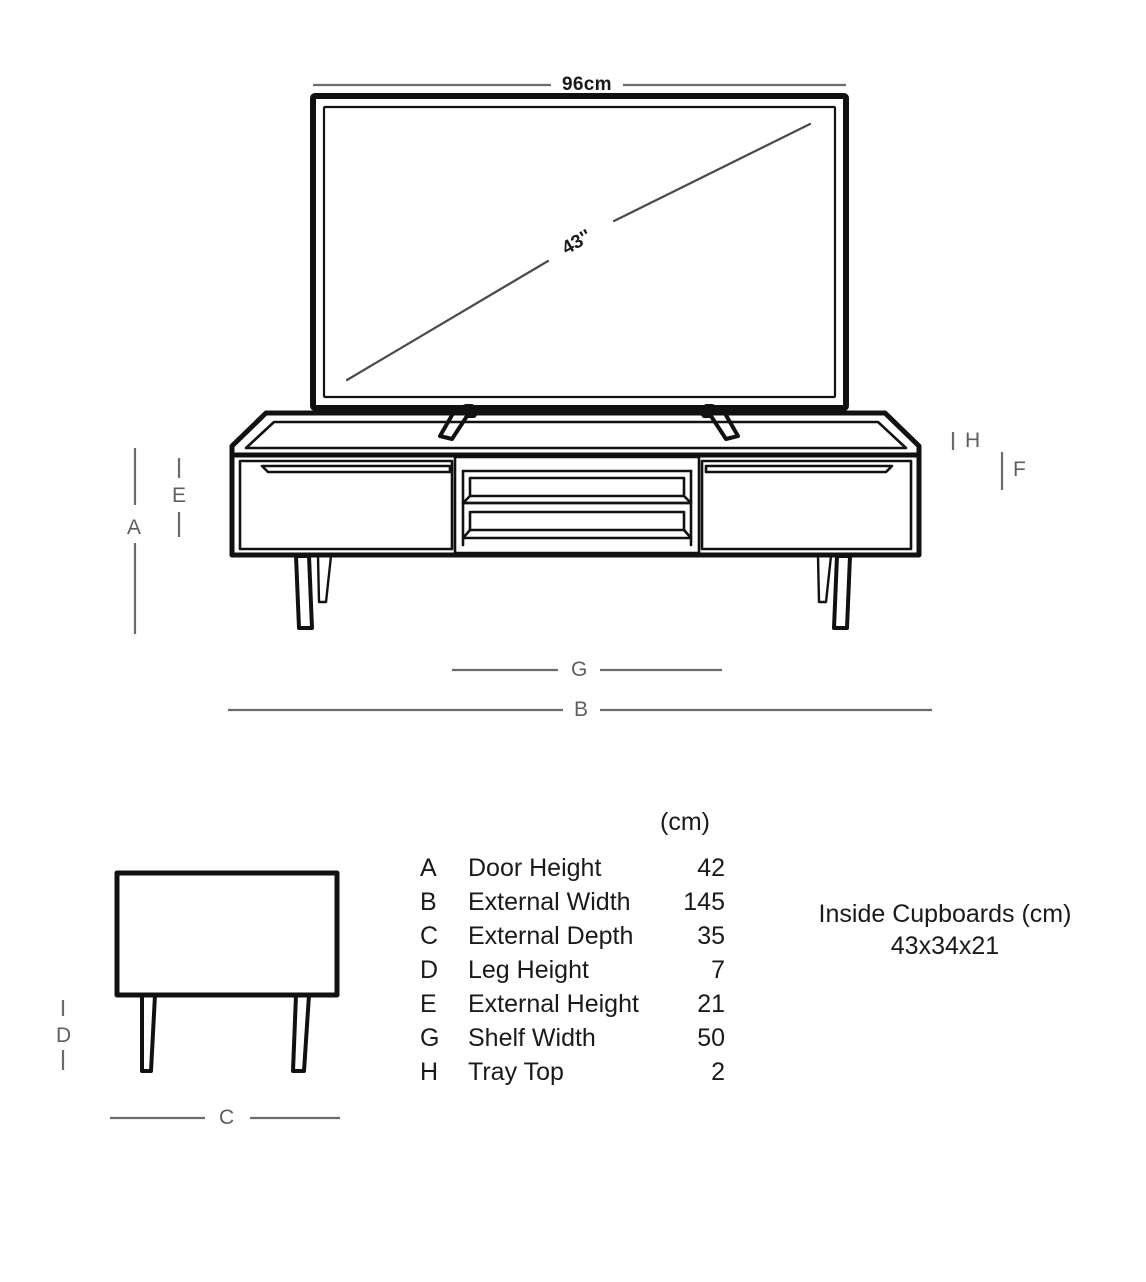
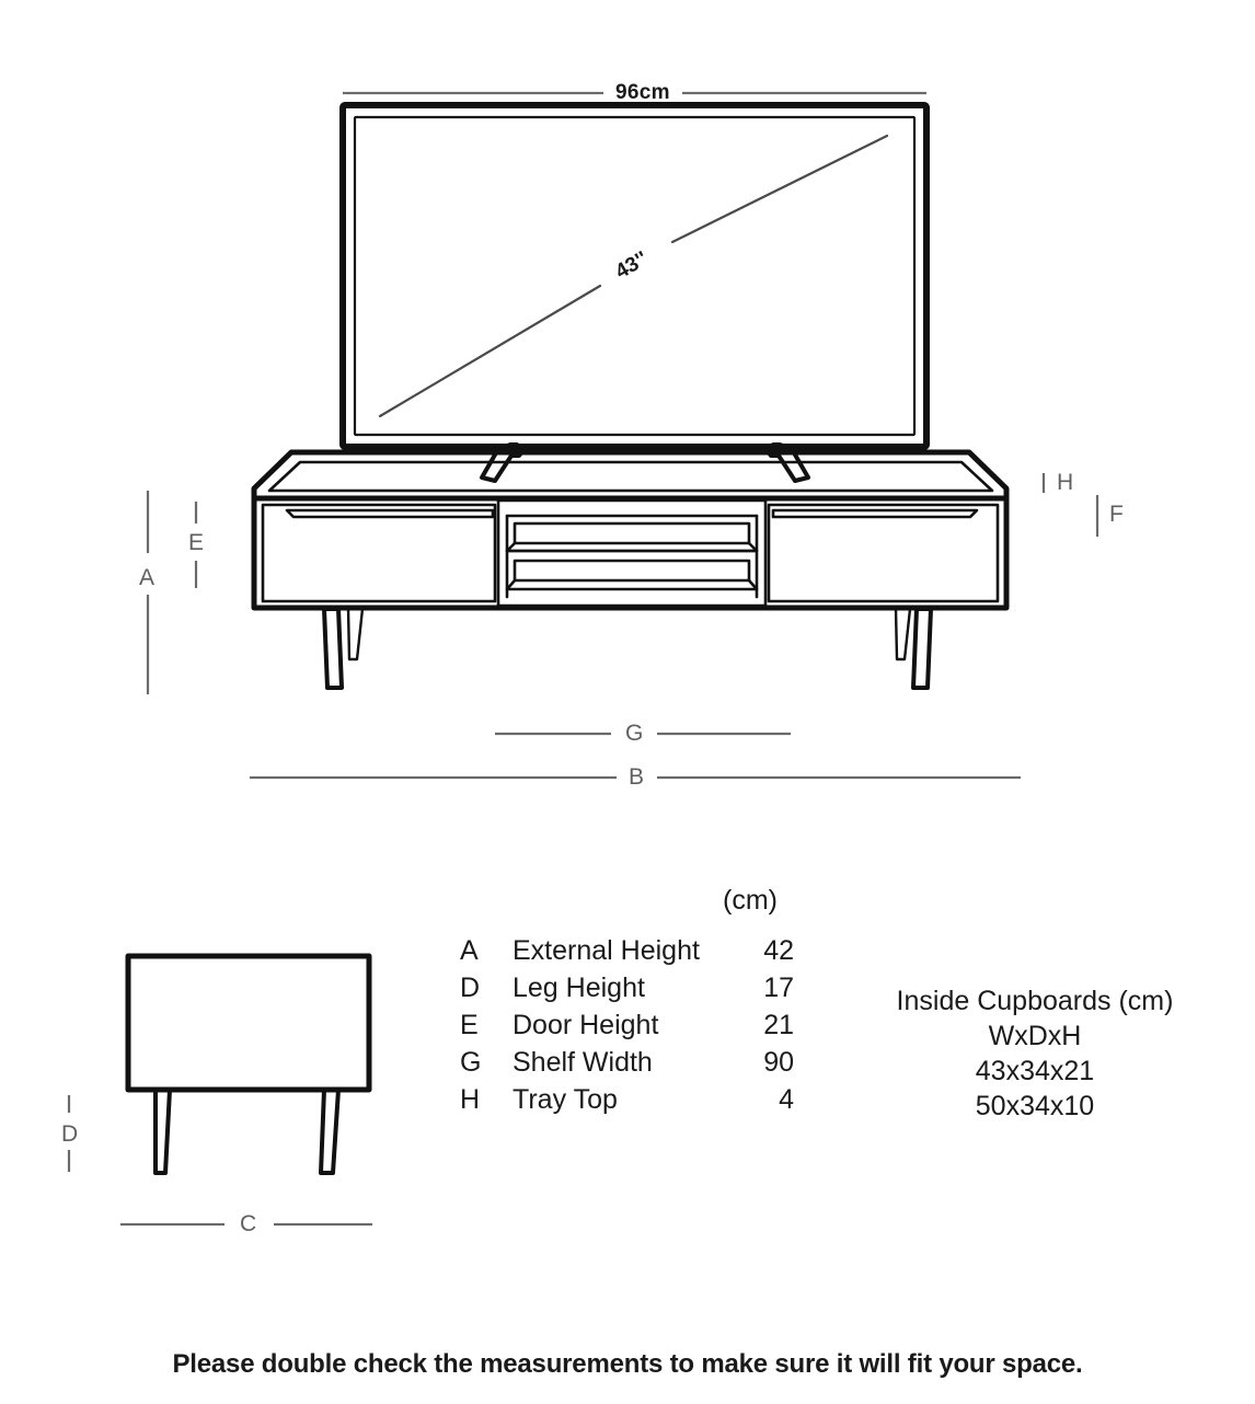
  96cm
  A
  E
  H
  F
  G
  B
  D
  C
  (cm)
- A	Door Height	42
+ A	External Height	42
- B	External Width	145
- C	External Depth	35
- D	Leg Height	7
+ D	Leg Height	17
- E	External Height	21
+ E	Door Height	21
- G	Shelf Width	50
+ G	Shelf Width	90
- H	Tray Top	2
+ H	Tray Top	4
  Inside Cupboards (cm)
+ WxDxH
  43x34x21
+ 50x34x10
+ Please double check the measurements to make sure it will fit your space.
